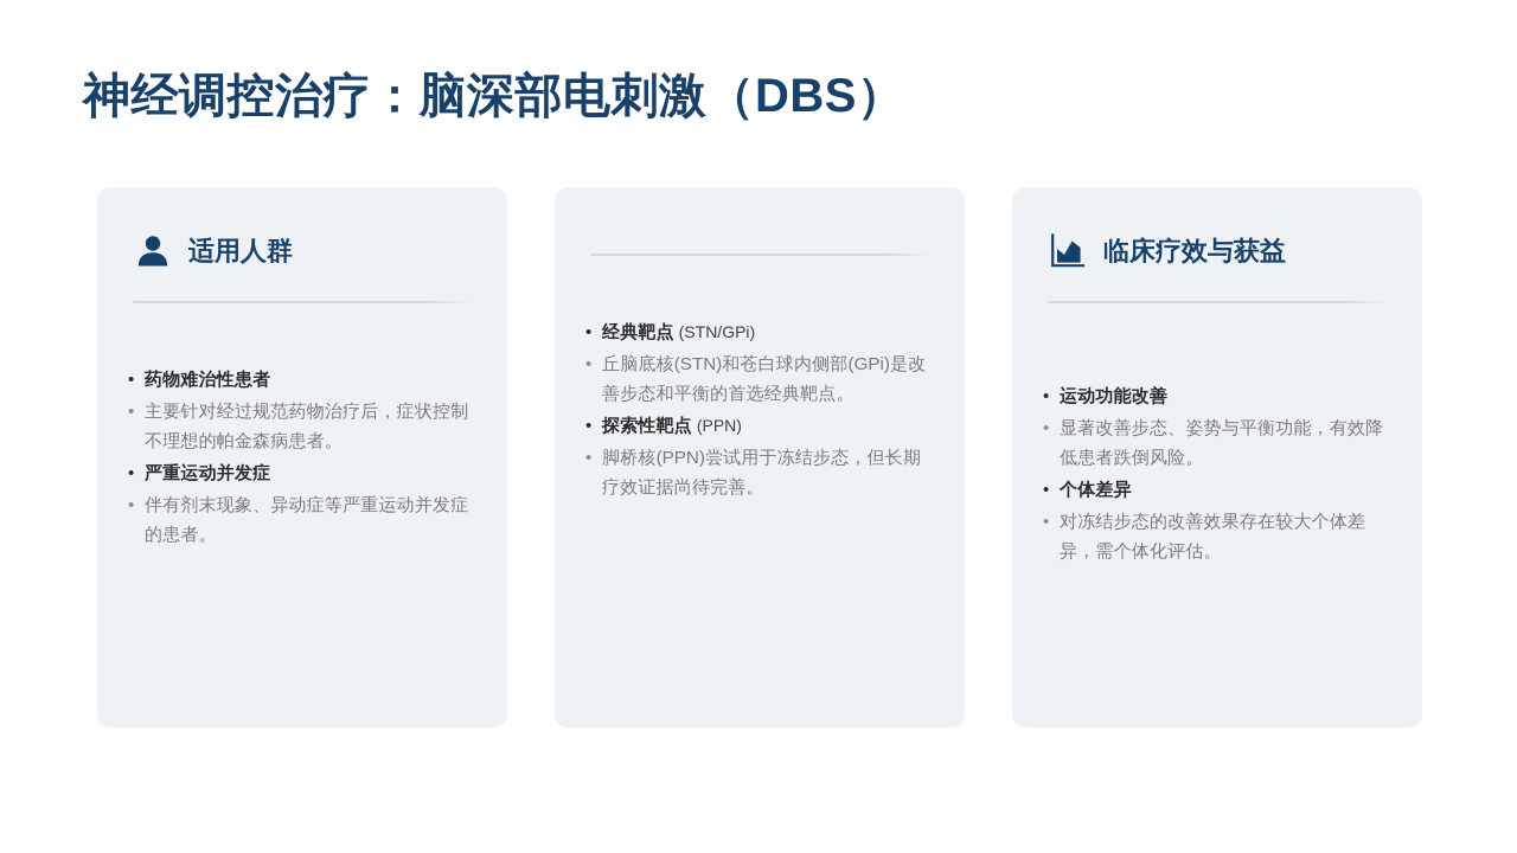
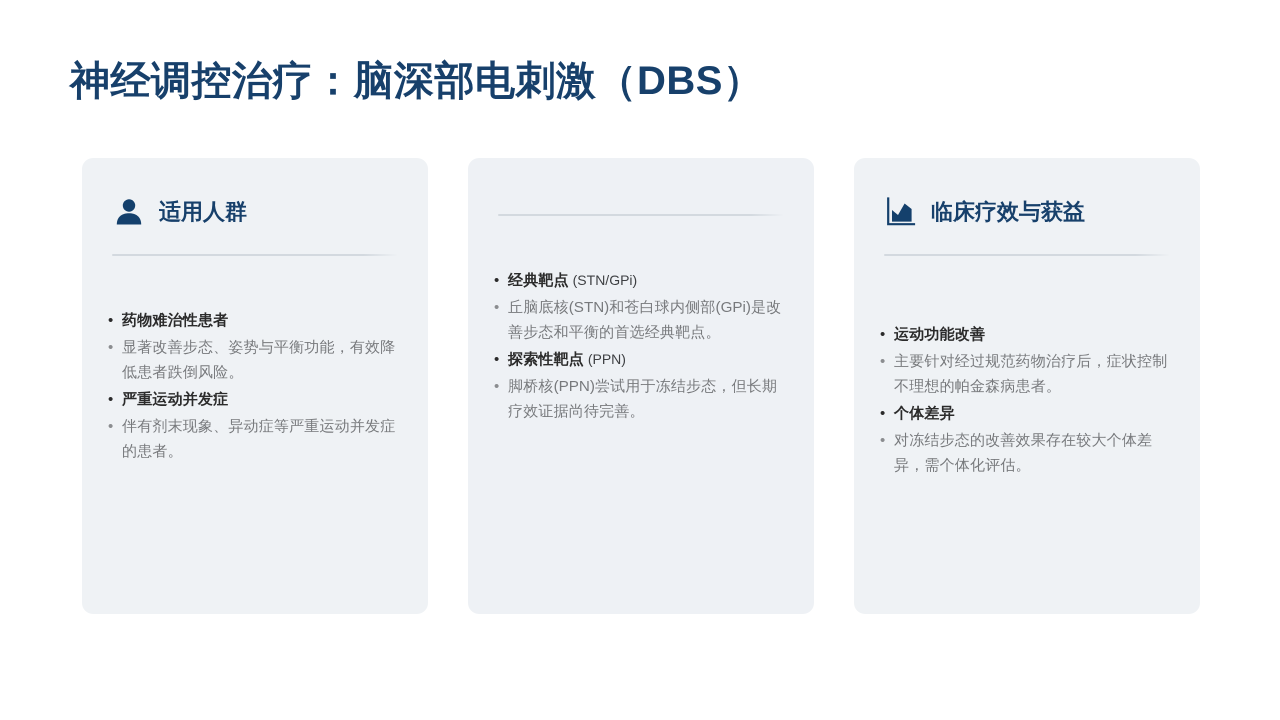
  神经调控治疗：脑深部电刺激（DBS）
  适用人群
  •
  药物难治性患者
  •
- 主要针对经过规范药物治疗后，症状控制不理想的帕金森病患者。
+ 显著改善步态、姿势与平衡功能，有效降低患者跌倒风险。
  •
  严重运动并发症
  •
  伴有剂末现象、异动症等严重运动并发症的患者。
  •
  经典靶点 (STN/GPi)
  •
  丘脑底核(STN)和苍白球内侧部(GPi)是改善步态和平衡的首选经典靶点。
  •
  探索性靶点 (PPN)
  •
  脚桥核(PPN)尝试用于冻结步态，但长期疗效证据尚待完善。
  临床疗效与获益
  •
  运动功能改善
  •
- 显著改善步态、姿势与平衡功能，有效降低患者跌倒风险。
+ 主要针对经过规范药物治疗后，症状控制不理想的帕金森病患者。
  •
  个体差异
  •
  对冻结步态的改善效果存在较大个体差异，需个体化评估。
